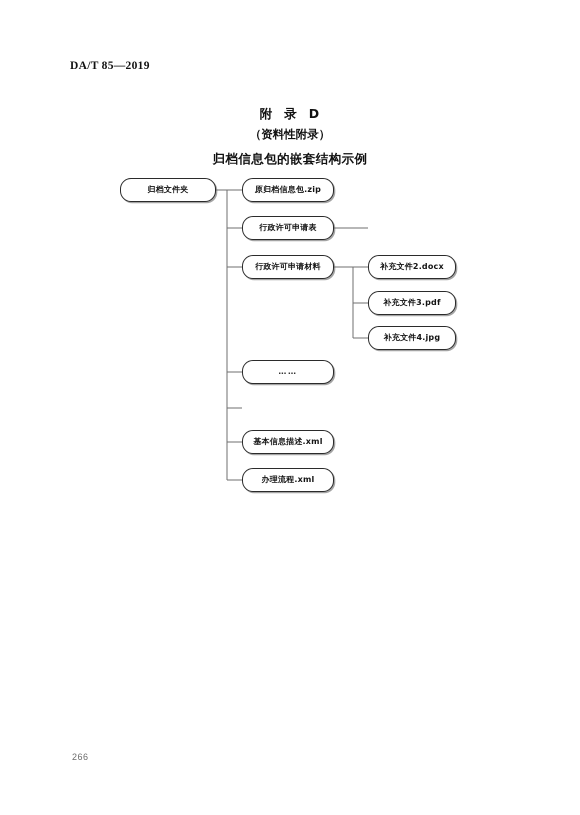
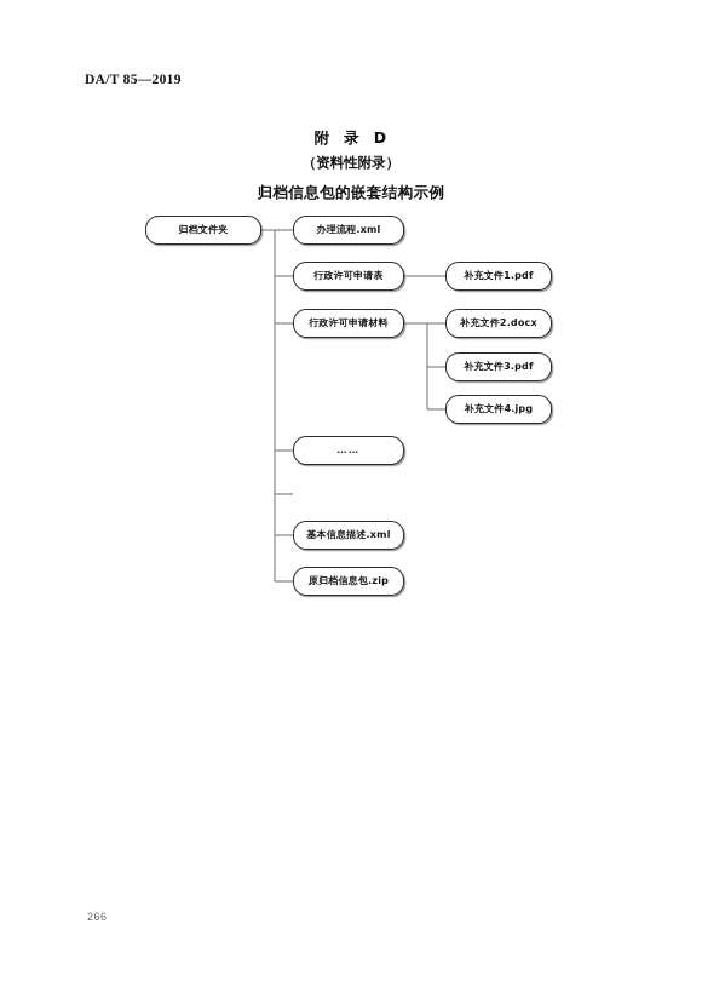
  DA/T 85—2019
  附 录 D
  （资料性附录）
  归档信息包的嵌套结构示例
  归档文件夹
- 原归档信息包.zip
+ 办理流程.xml
  行政许可申请表
  行政许可申请材料
  ……
  基本信息描述.xml
- 办理流程.xml
+ 原归档信息包.zip
+ 补充文件1.pdf
  补充文件2.docx
  补充文件3.pdf
  补充文件4.jpg
  266
